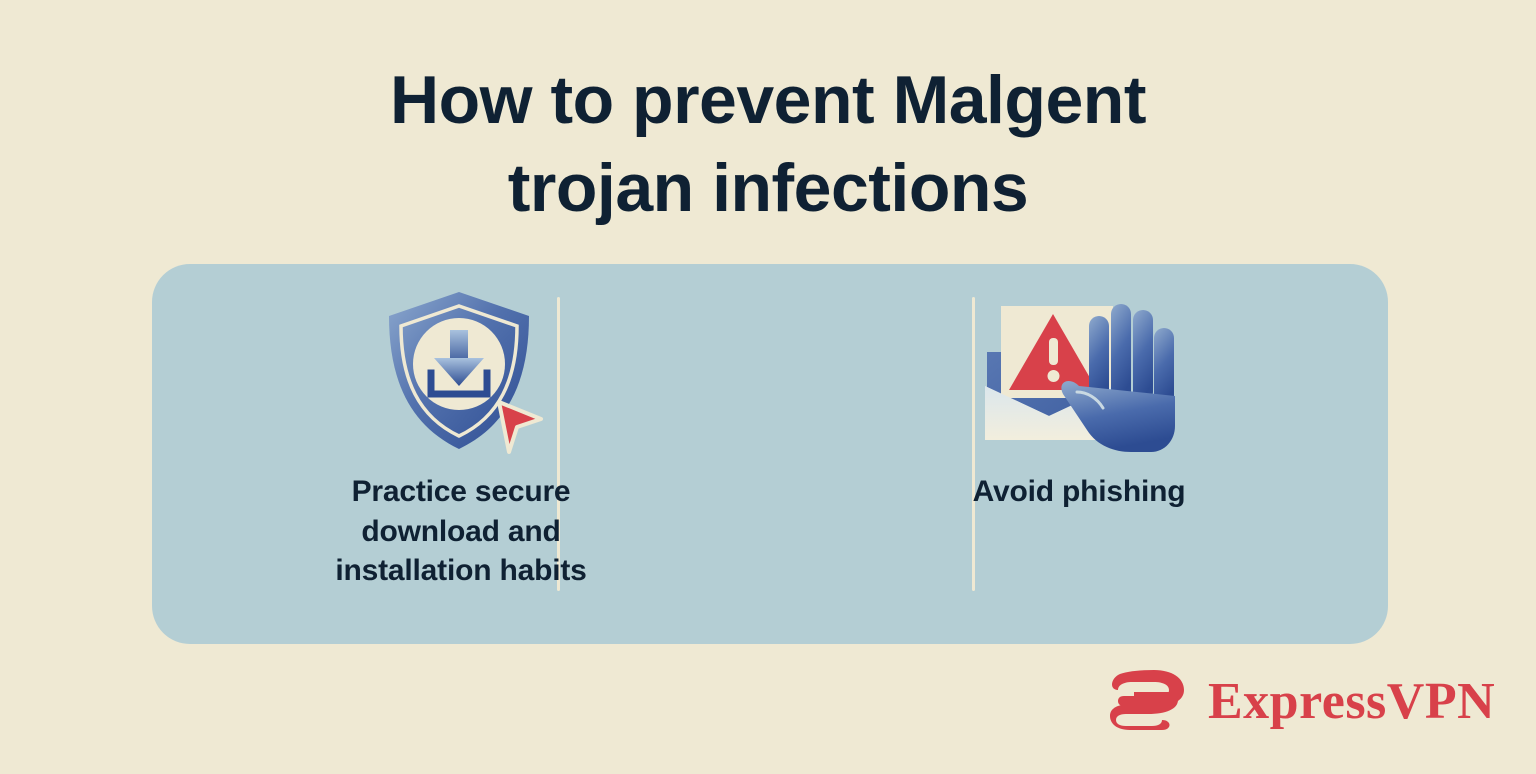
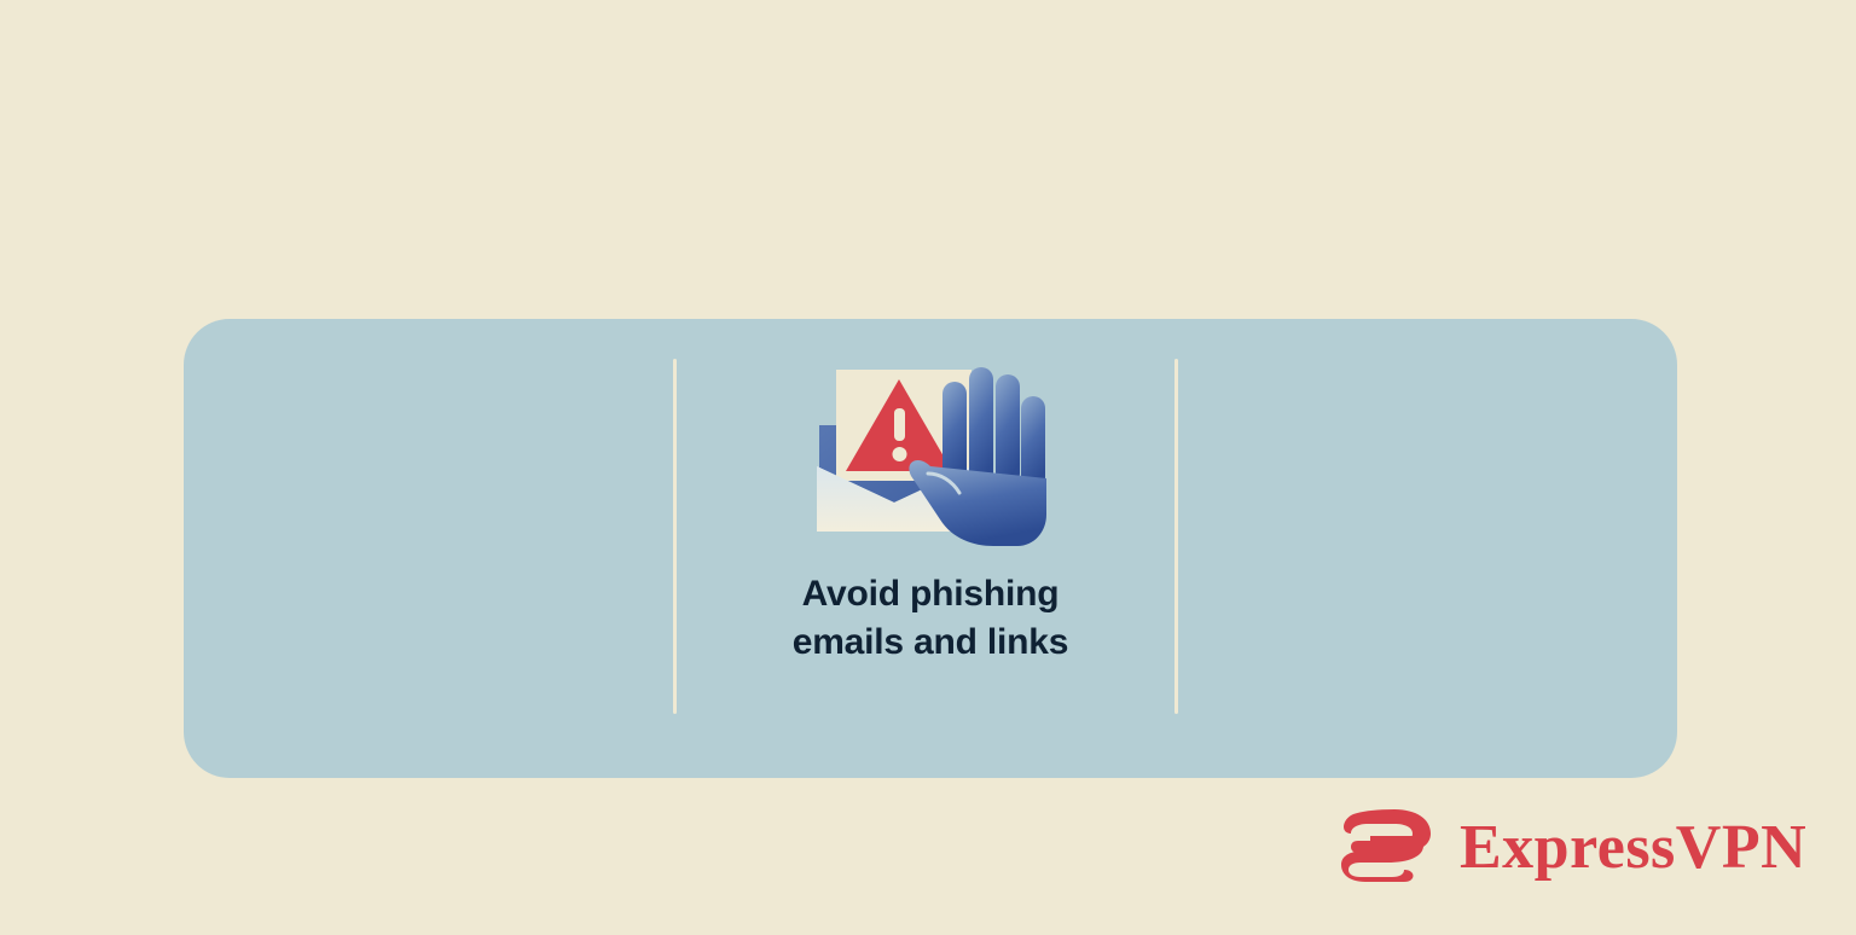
- How to prevent Malgent
- trojan infections
- Practice secure
- download and
- installation habits
  Avoid phishing
+ emails and links
  ExpressVPN
